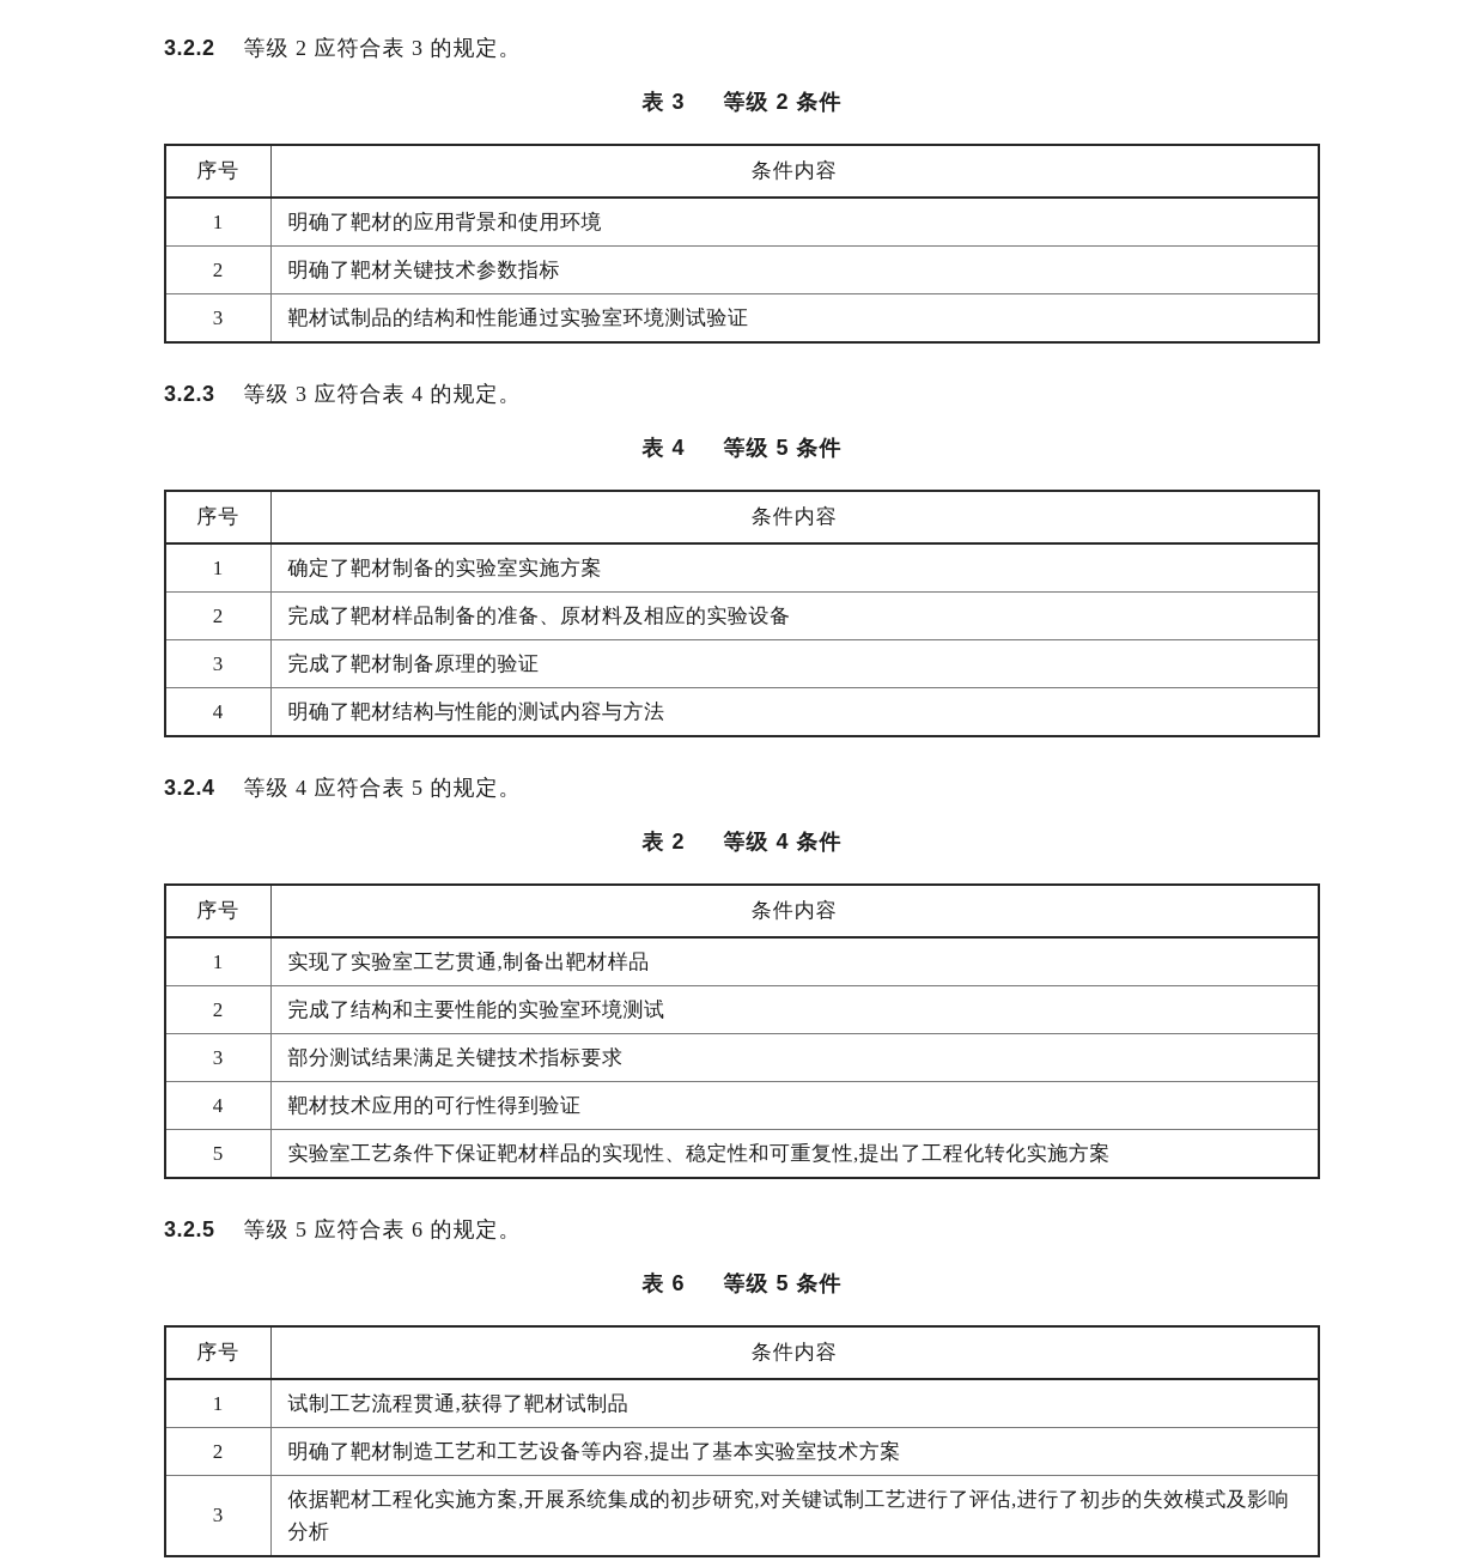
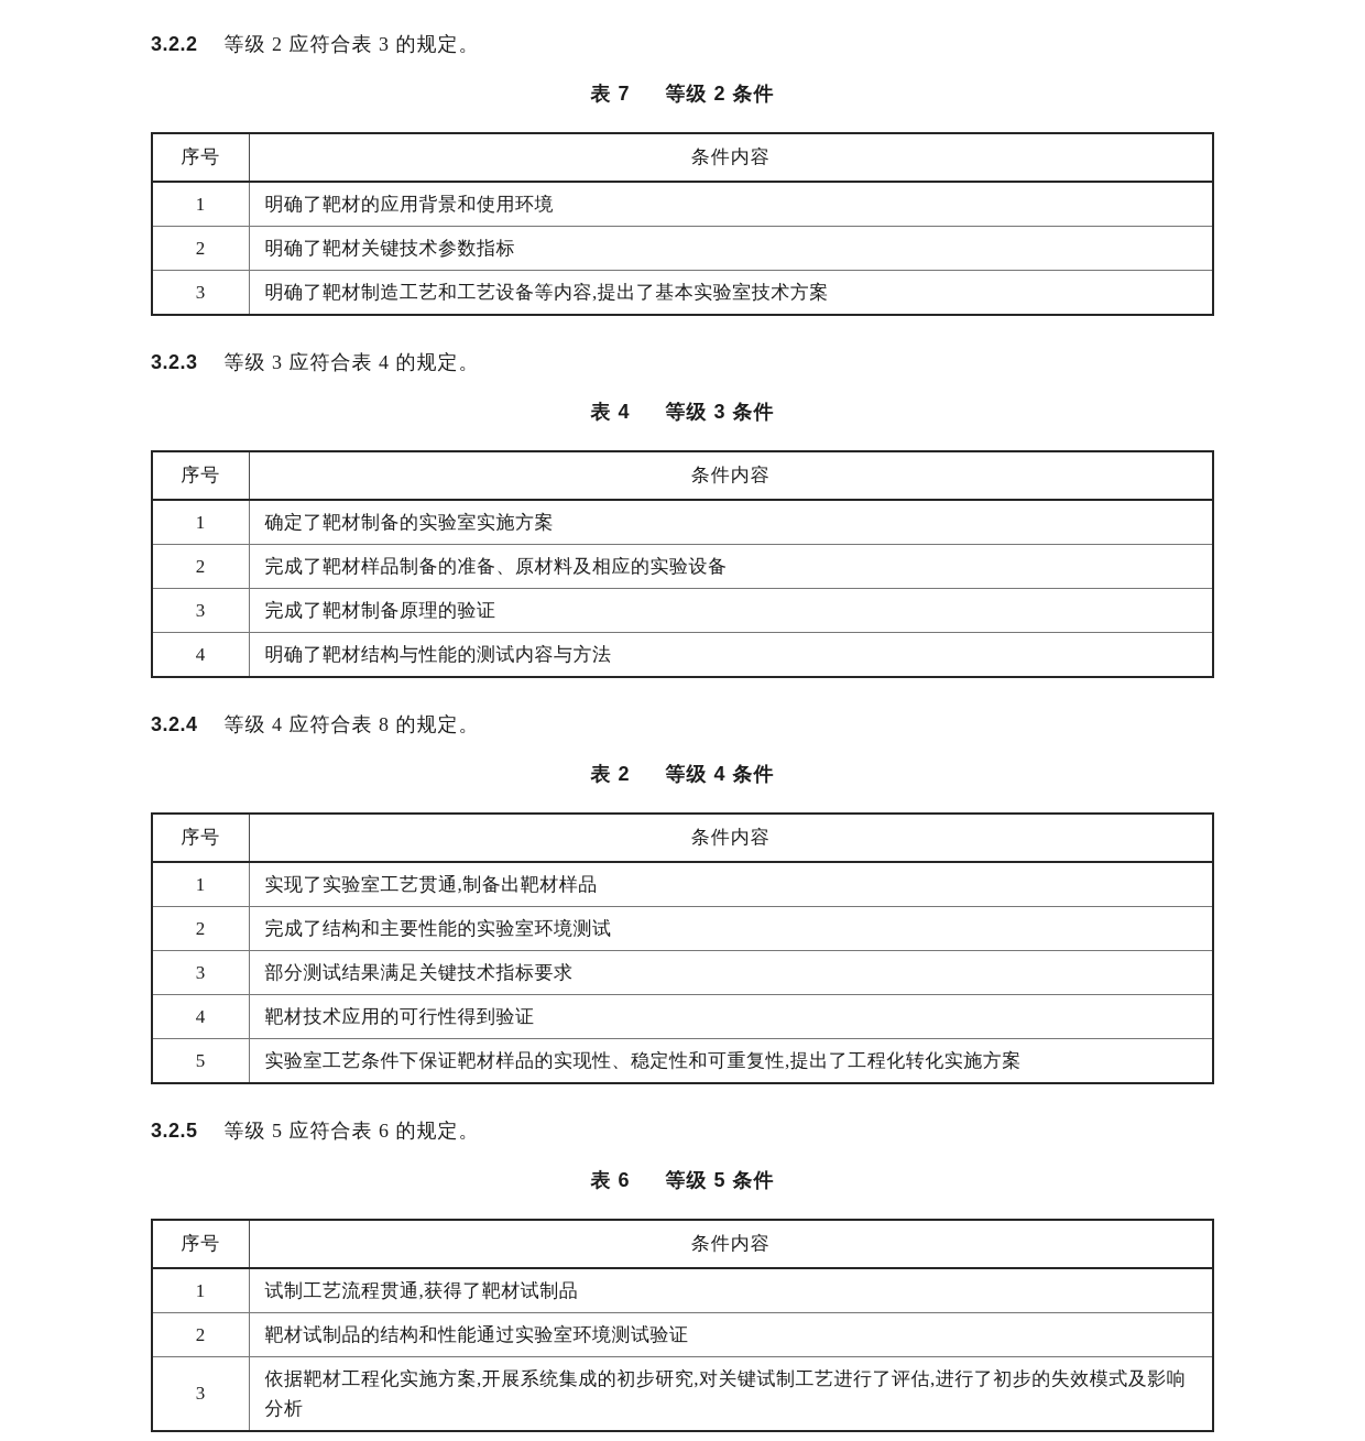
  3.2.2
  等级 2 应符合表 3 的规定。
- 表 3 等级 2 条件
+ 表 7 等级 2 条件
  序号	条件内容
  1	明确了靶材的应用背景和使用环境
  2	明确了靶材关键技术参数指标
- 3	靶材试制品的结构和性能通过实验室环境测试验证
+ 3	明确了靶材制造工艺和工艺设备等内容,提出了基本实验室技术方案
  3.2.3
  等级 3 应符合表 4 的规定。
- 表 4 等级 5 条件
+ 表 4 等级 3 条件
  序号	条件内容
  1	确定了靶材制备的实验室实施方案
  2	完成了靶材样品制备的准备、原材料及相应的实验设备
  3	完成了靶材制备原理的验证
  4	明确了靶材结构与性能的测试内容与方法
  3.2.4
- 等级 4 应符合表 5 的规定。
+ 等级 4 应符合表 8 的规定。
  表 2 等级 4 条件
  序号	条件内容
  1	实现了实验室工艺贯通,制备出靶材样品
  2	完成了结构和主要性能的实验室环境测试
  3	部分测试结果满足关键技术指标要求
  4	靶材技术应用的可行性得到验证
  5	实验室工艺条件下保证靶材样品的实现性、稳定性和可重复性,提出了工程化转化实施方案
  3.2.5
  等级 5 应符合表 6 的规定。
  表 6 等级 5 条件
  序号	条件内容
  1	试制工艺流程贯通,获得了靶材试制品
- 2	明确了靶材制造工艺和工艺设备等内容,提出了基本实验室技术方案
+ 2	靶材试制品的结构和性能通过实验室环境测试验证
  3	依据靶材工程化实施方案,开展系统集成的初步研究,对关键试制工艺进行了评估,进行了初步的失效模式及影响分析
